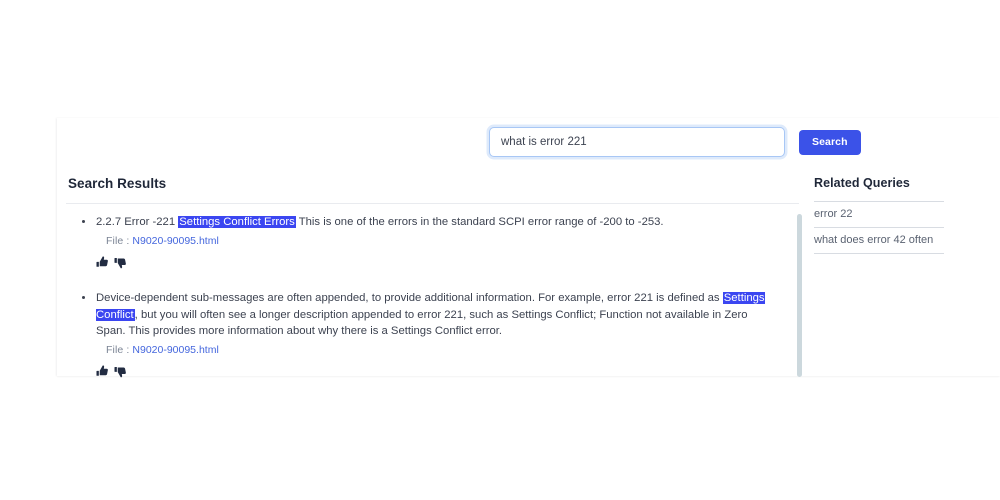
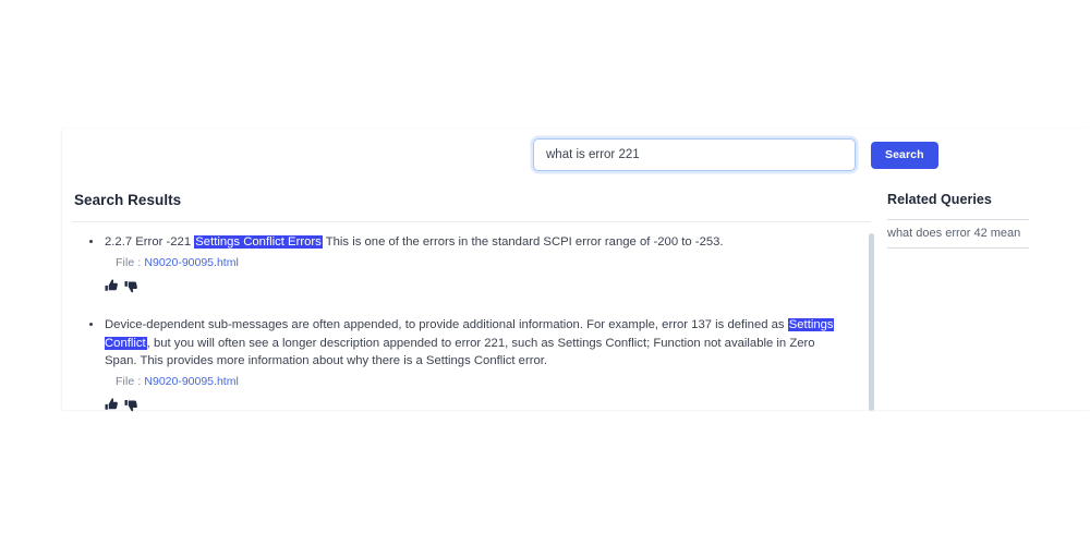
  what is error 221
  Search
  Search Results
  2.2.7 Error -221 Settings Conflict Errors This is one of the errors in the standard SCPI error range of -200 to -253.
  File : N9020-90095.html
- Device-dependent sub-messages are often appended, to provide additional information. For example, error 221 is defined as Settings Conflict, but you will often see a longer description appended to error 221, such as Settings Conflict; Function not available in Zero Span. This provides more information about why there is a Settings Conflict error.
+ Device-dependent sub-messages are often appended, to provide additional information. For example, error 137 is defined as Settings Conflict, but you will often see a longer description appended to error 221, such as Settings Conflict; Function not available in Zero Span. This provides more information about why there is a Settings Conflict error.
  File : N9020-90095.html
  Related Queries
- error 22
- what does error 42 often
+ what does error 42 mean
